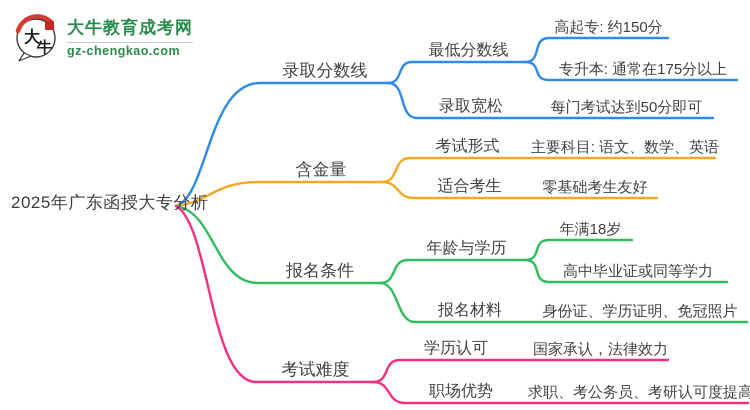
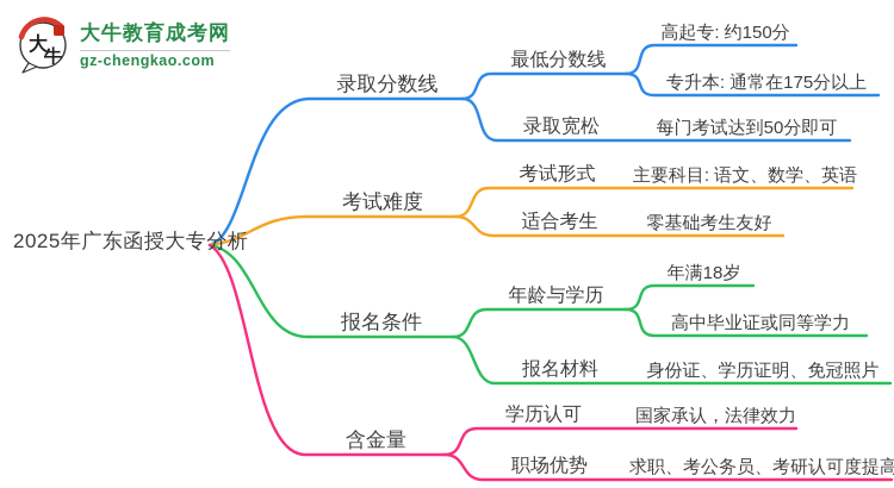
  大
  牛
  大牛教育成考网
  gz-chengkao.com
  2025年广东函授大专分析
  录取分数线
- 含金量
+ 考试难度
  报名条件
- 考试难度
+ 含金量
  最低分数线
  录取宽松
  考试形式
  适合考生
  年龄与学历
  报名材料
  学历认可
  职场优势
  高起专: 约150分
  专升本: 通常在175分以上
  每门考试达到50分即可
  主要科目: 语文、数学、英语
  零基础考生友好
  年满18岁
  高中毕业证或同等学力
  身份证、学历证明、免冠照片
  国家承认，法律效力
  求职、考公务员、考研认可度提高
